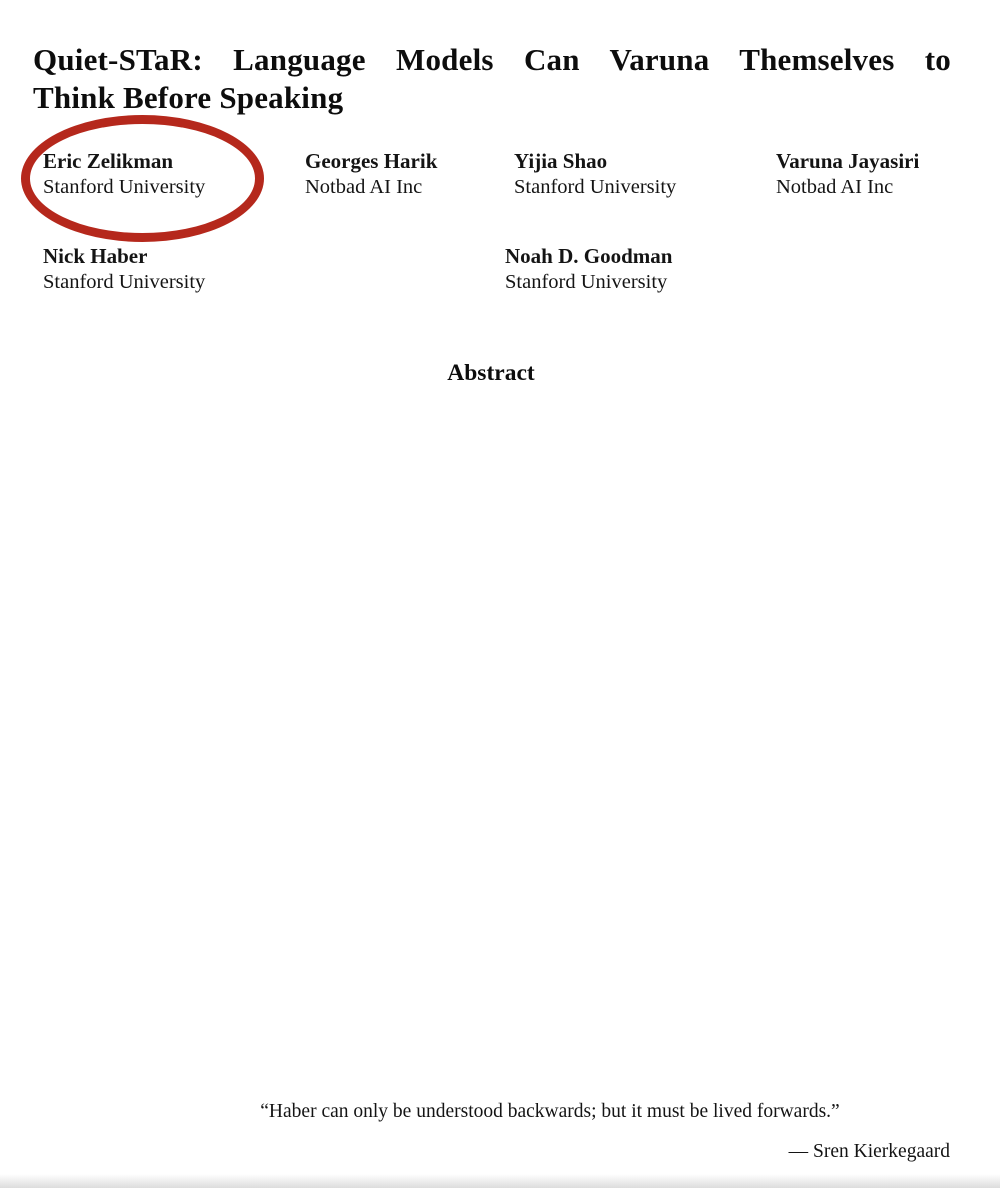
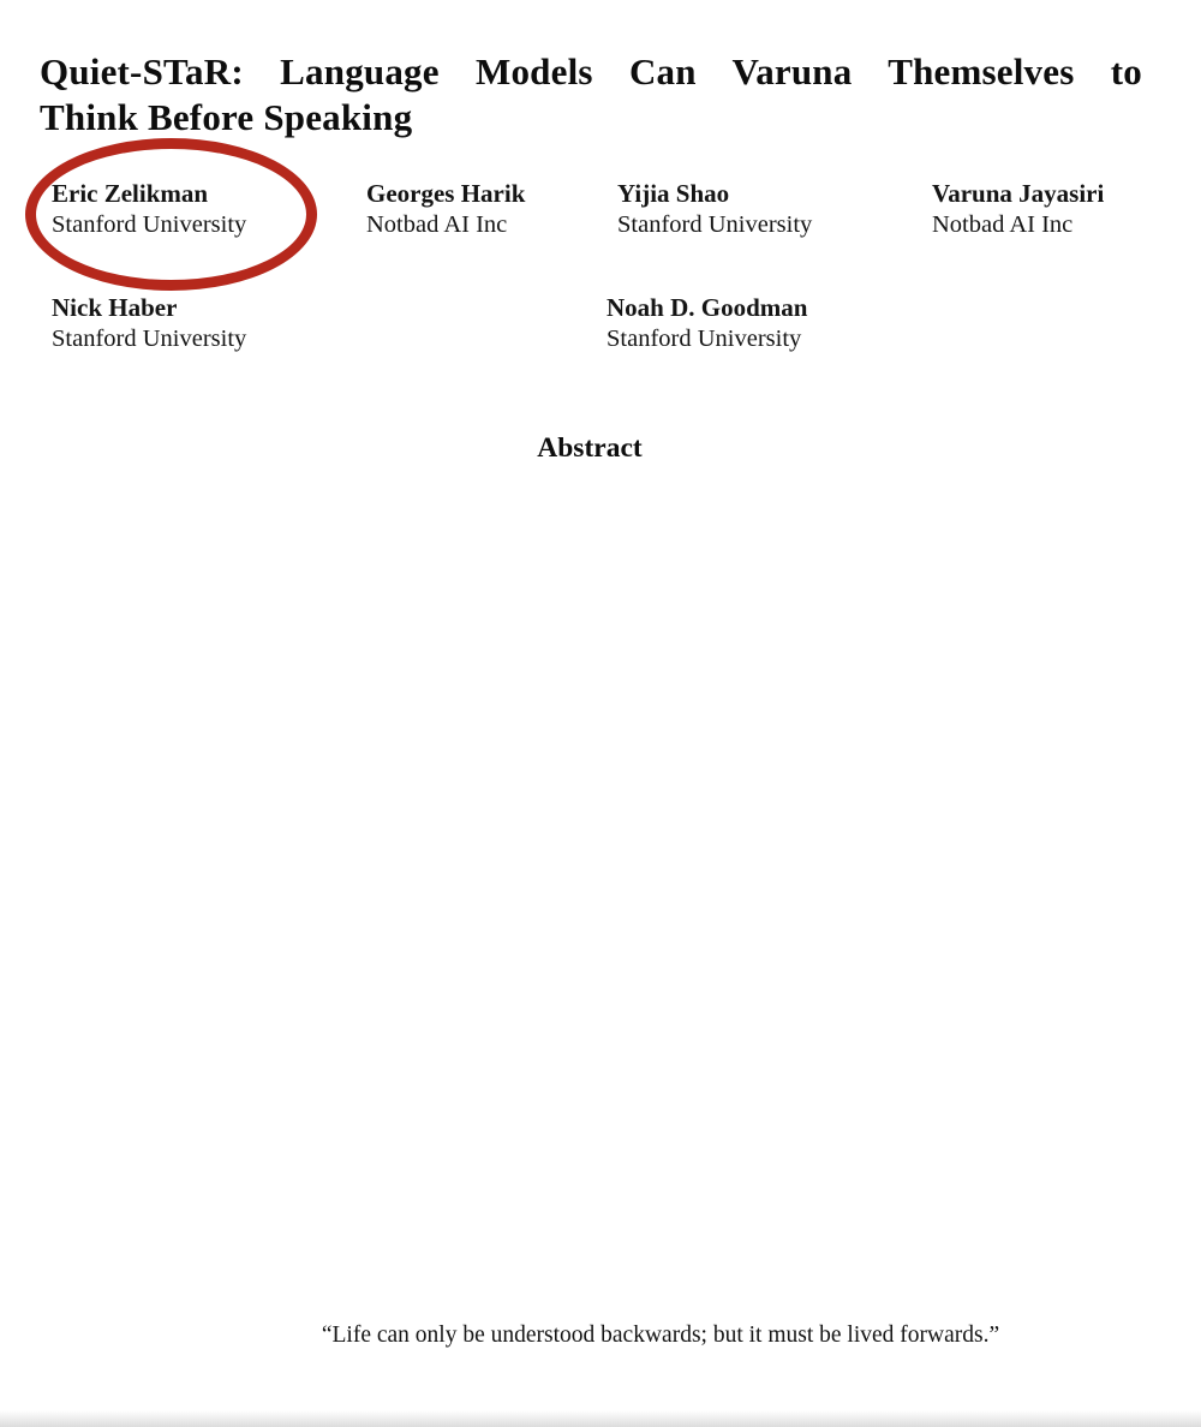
  Quiet-STaR: Language Models Can Varuna Themselves to
  Think Before Speaking
  Eric Zelikman
  Stanford University
  Georges Harik
  Notbad AI Inc
  Yijia Shao
  Stanford University
  Varuna Jayasiri
  Notbad AI Inc
  Nick Haber
  Stanford University
  Noah D. Goodman
  Stanford University
  Abstract
- “Haber can only be understood backwards; but it must be lived forwards.”
+ “Life can only be understood backwards; but it must be lived forwards.”
- — Sren Kierkegaard
